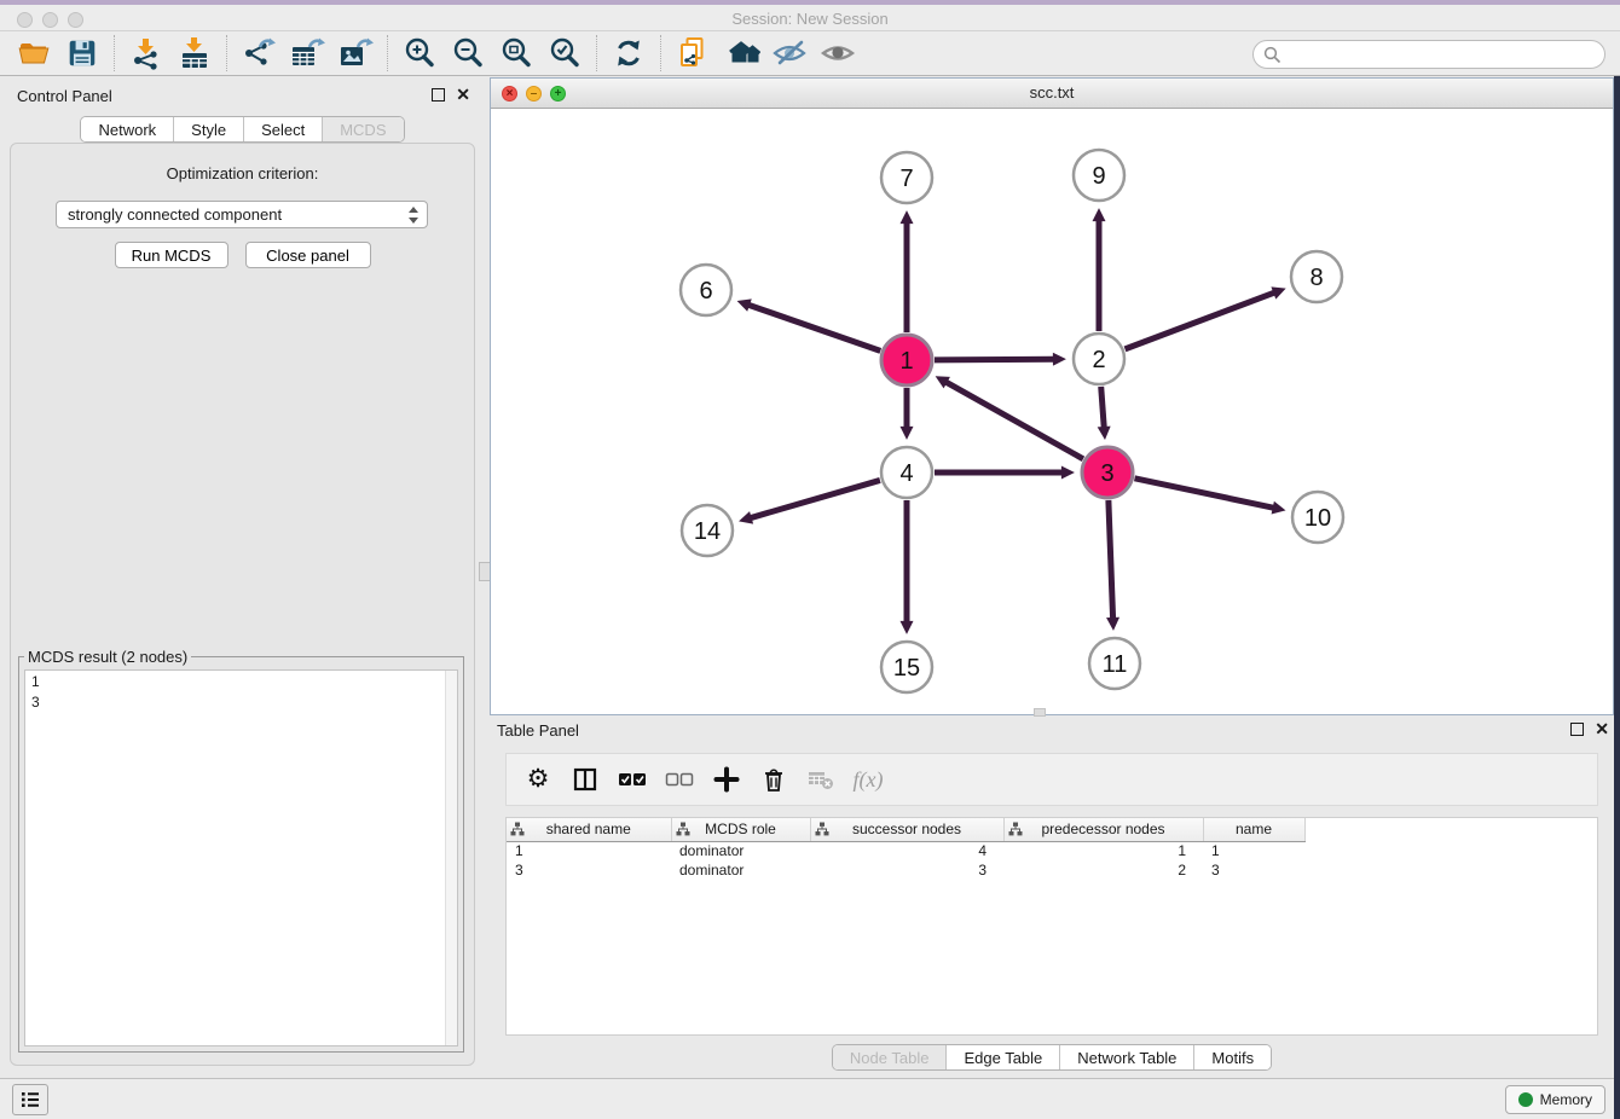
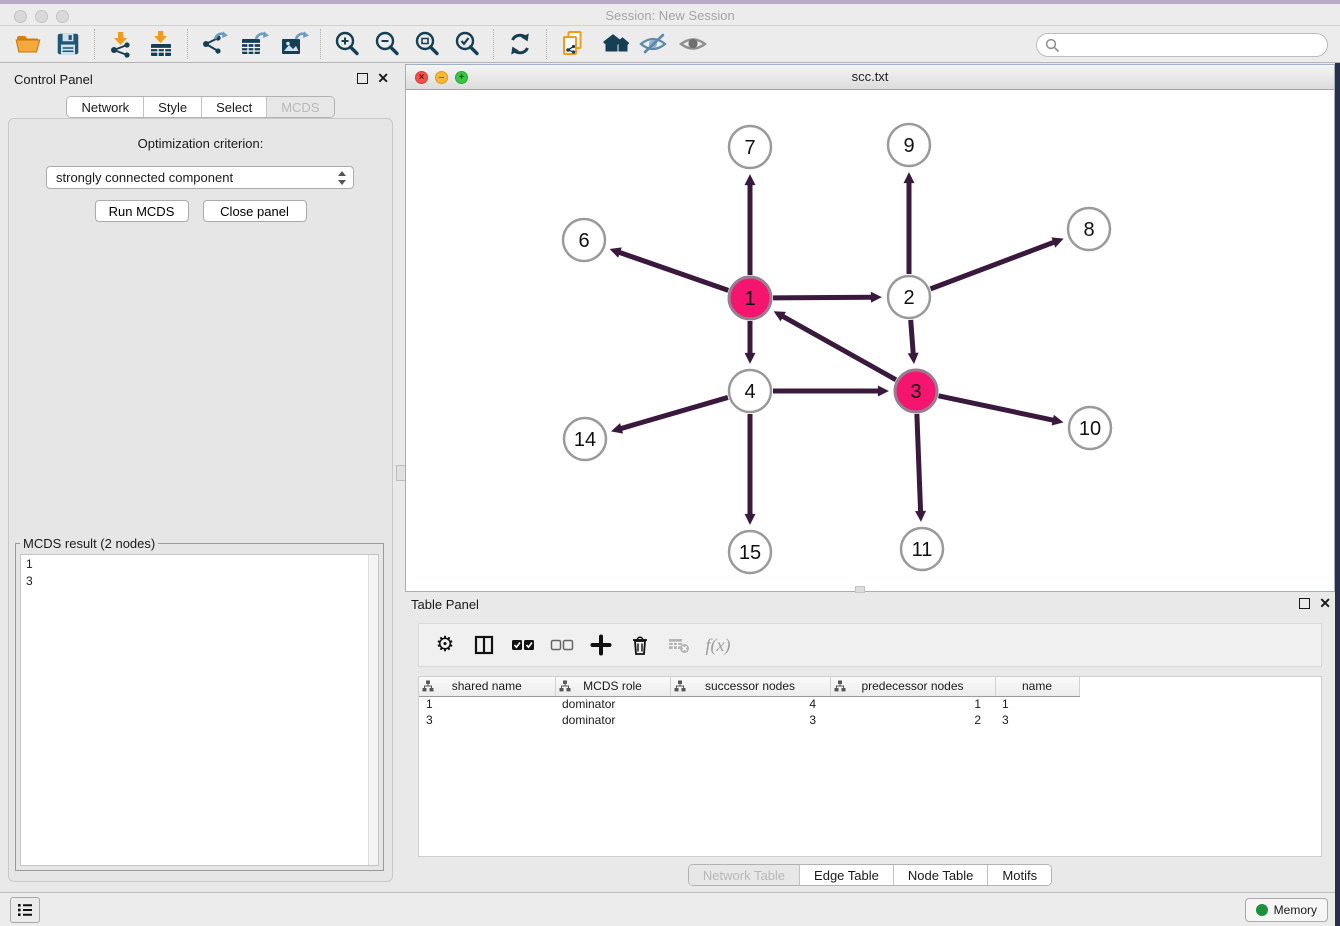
  Session: New Session
  Control Panel
  ✕
  Network
  Style
  Select
  MCDS
  Optimization criterion:
  strongly connected component
  Run MCDS
  Close panel
  MCDS result (2 nodes)
  1
  3
  ×
  –
  +
  scc.txt
  7
  9
  6
  8
  1
  2
  4
  3
  14
  10
  15
  11
  Table Panel
  ✕
  ⚙
  f(x)
  shared name	MCDS role	successor nodes	predecessor nodes	name
  1	dominator	4	1	1
  3	dominator	3	2	3
- Node Table
+ Network Table
  Edge Table
- Network Table
+ Node Table
  Motifs
  Memory
